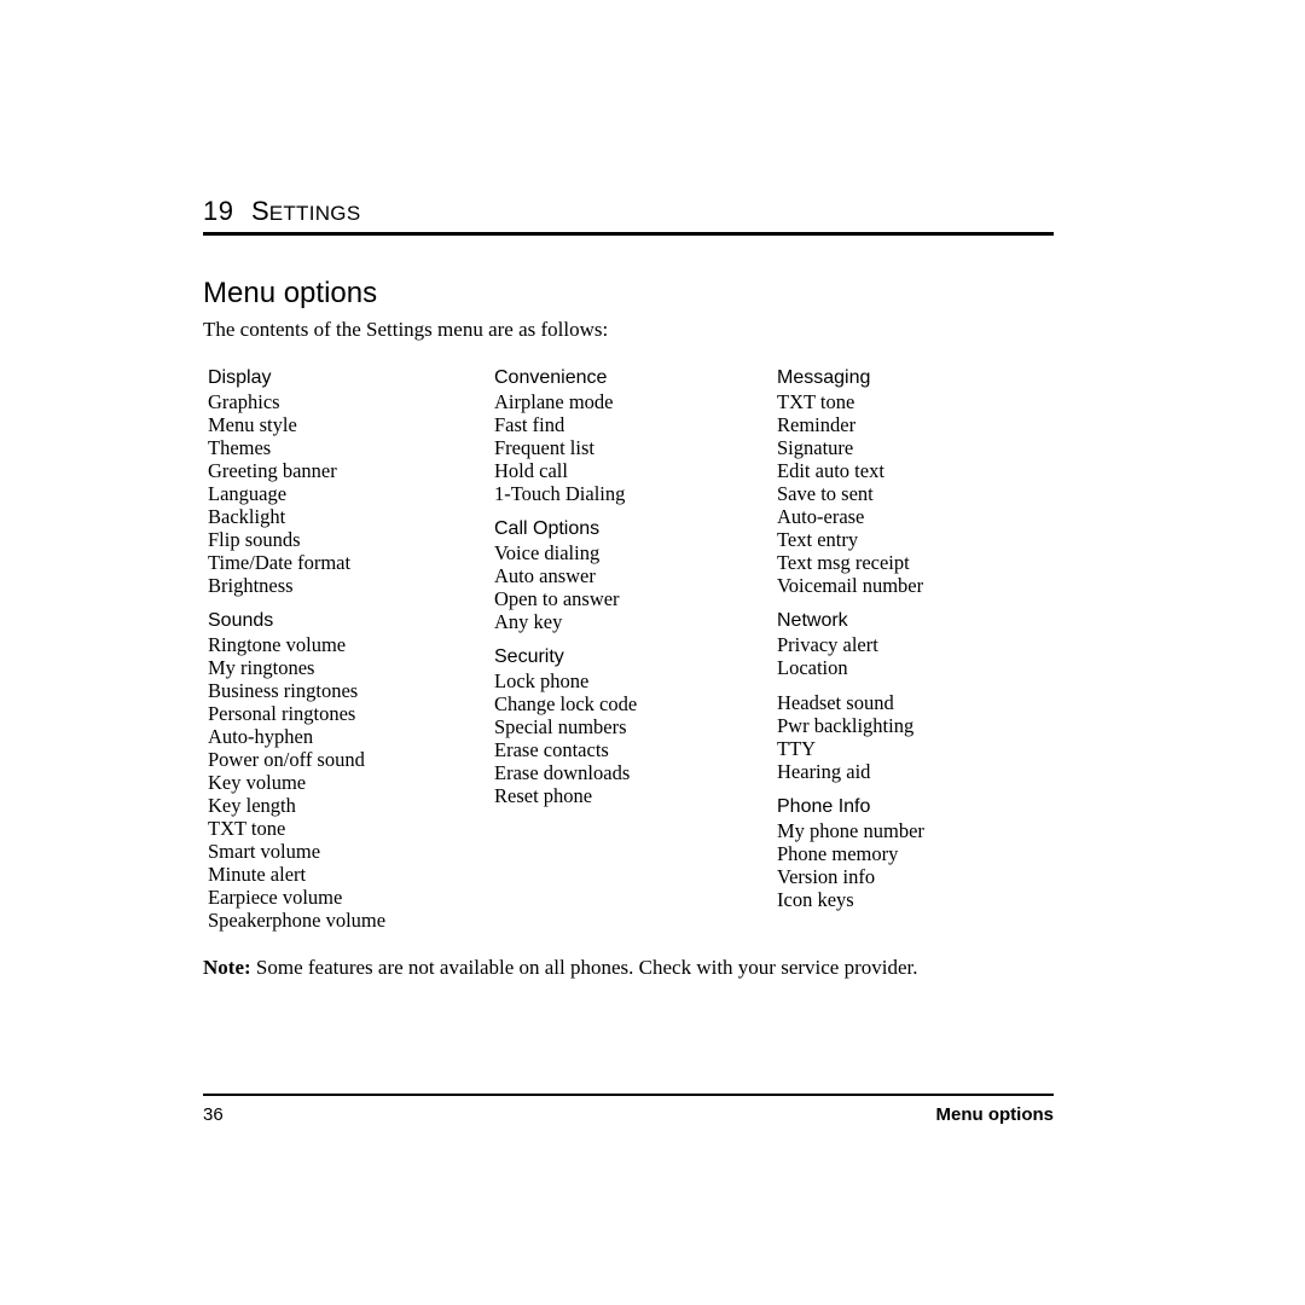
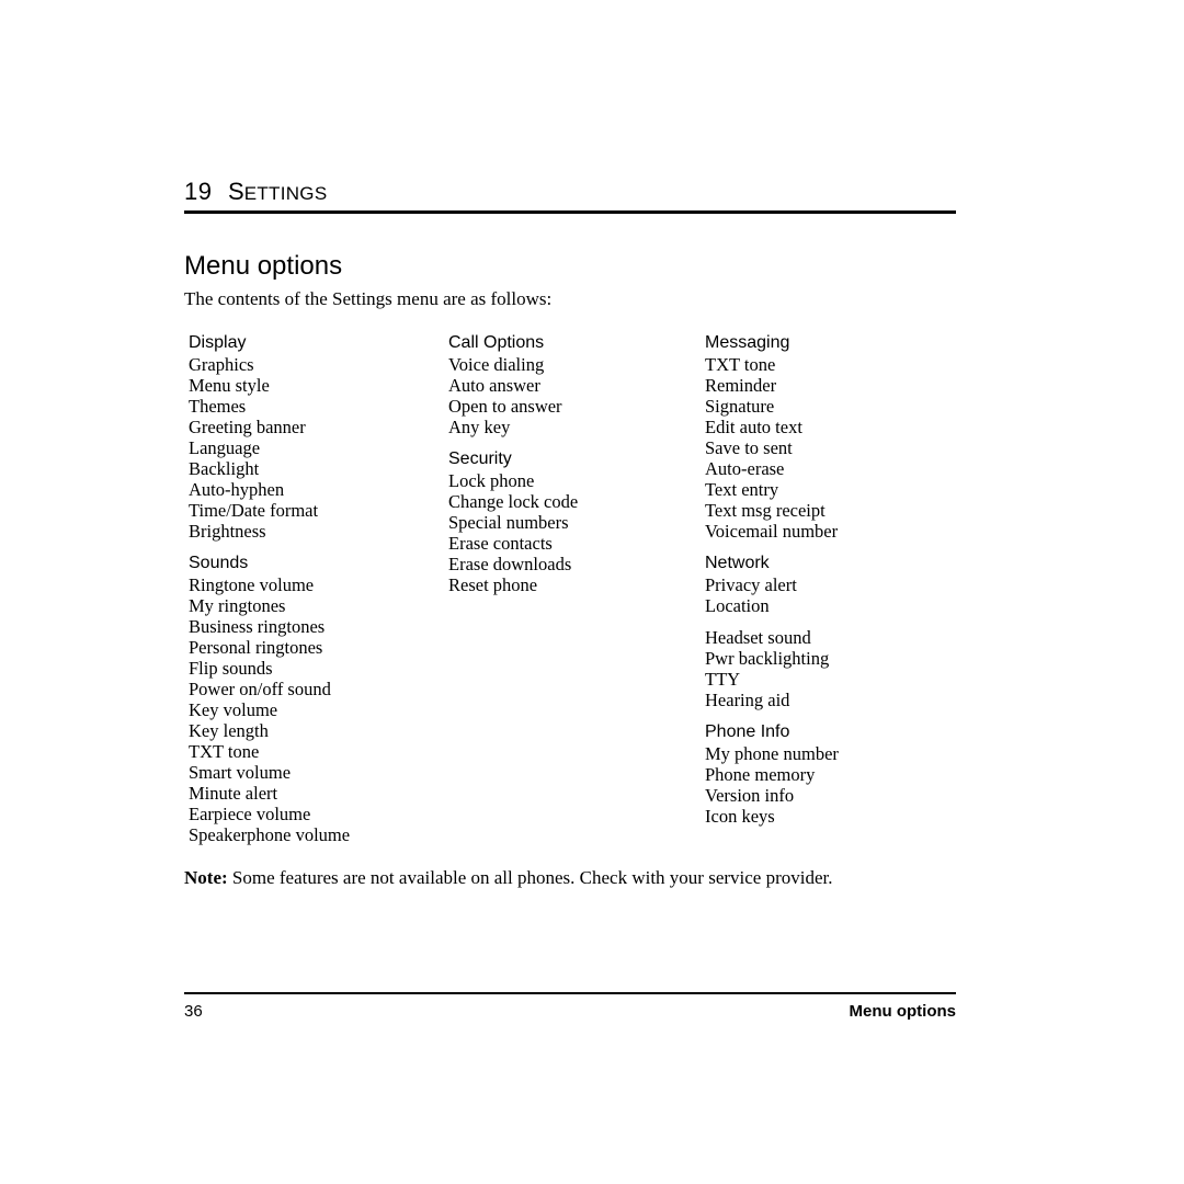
  19 SETTINGS
  Menu options
  The contents of the Settings menu are as follows:
  Display
  Graphics
  Menu style
  Themes
  Greeting banner
  Language
  Backlight
- Flip sounds
+ Auto-hyphen
  Time/Date format
  Brightness
  Sounds
  Ringtone volume
  My ringtones
  Business ringtones
  Personal ringtones
- Auto-hyphen
+ Flip sounds
  Power on/off sound
  Key volume
  Key length
  TXT tone
  Smart volume
  Minute alert
  Earpiece volume
  Speakerphone volume
- Convenience
- Airplane mode
- Fast find
- Frequent list
- Hold call
- 1-Touch Dialing
  Call Options
  Voice dialing
  Auto answer
  Open to answer
  Any key
  Security
  Lock phone
  Change lock code
  Special numbers
  Erase contacts
  Erase downloads
  Reset phone
  Messaging
  TXT tone
  Reminder
  Signature
  Edit auto text
  Save to sent
  Auto-erase
  Text entry
  Text msg receipt
  Voicemail number
  Network
  Privacy alert
  Location
  Headset sound
  Pwr backlighting
  TTY
  Hearing aid
  Phone Info
  My phone number
  Phone memory
  Version info
  Icon keys
  Note: Some features are not available on all phones. Check with your service provider.
  36
  Menu options
